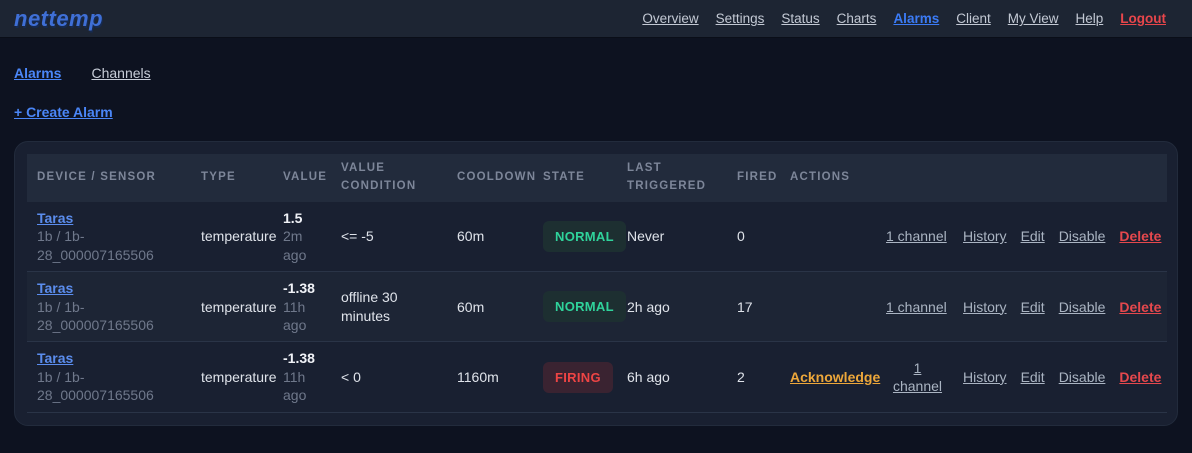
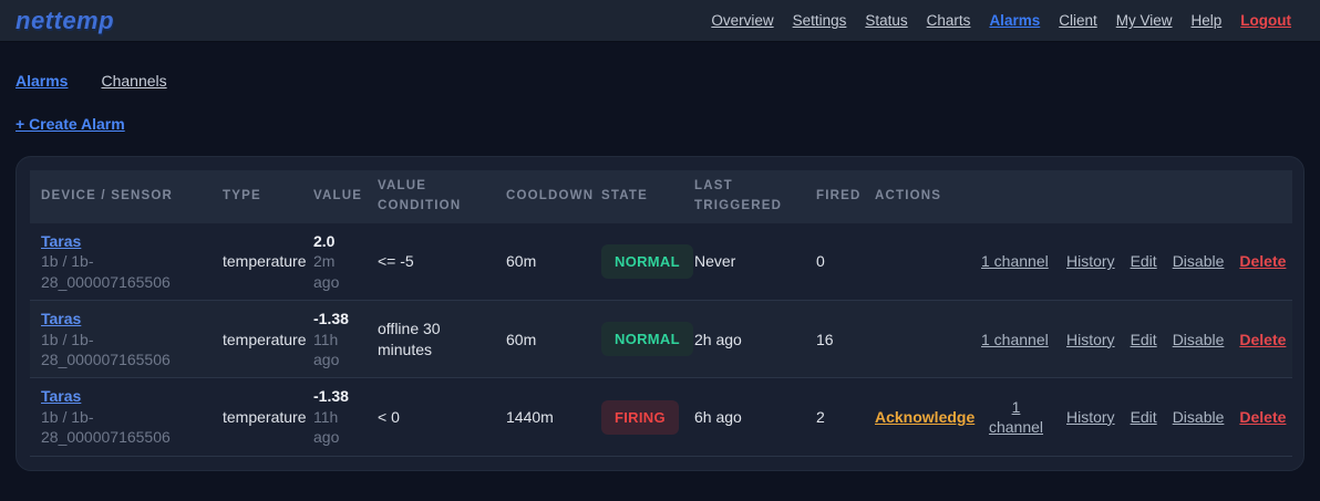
  nettemp
  Overview
  Settings
  Status
  Charts
  Alarms
  Client
  My View
  Help
  Logout
  Alarms
  Channels
  + Create Alarm
  DEVICE / SENSOR	TYPE	VALUE	VALUE CONDITION	COOLDOWN	STATE	LAST TRIGGERED	FIRED	ACTIONS
- Taras 1b / 1b-28_000007165506	temperature	1.5 2m ago	<= -5	60m	NORMAL	Never	0	1 channel History Edit Disable Delete
+ Taras 1b / 1b-28_000007165506	temperature	2.0 2m ago	<= -5	60m	NORMAL	Never	0	1 channel History Edit Disable Delete
- Taras 1b / 1b-28_000007165506	temperature	-1.38 11h ago	offline 30 minutes	60m	NORMAL	2h ago	17	1 channel History Edit Disable Delete
+ Taras 1b / 1b-28_000007165506	temperature	-1.38 11h ago	offline 30 minutes	60m	NORMAL	2h ago	16	1 channel History Edit Disable Delete
- Taras 1b / 1b-28_000007165506	temperature	-1.38 11h ago	< 0	1160m	FIRING	6h ago	2	Acknowledge 1 channel History Edit Disable Delete
+ Taras 1b / 1b-28_000007165506	temperature	-1.38 11h ago	< 0	1440m	FIRING	6h ago	2	Acknowledge 1 channel History Edit Disable Delete
